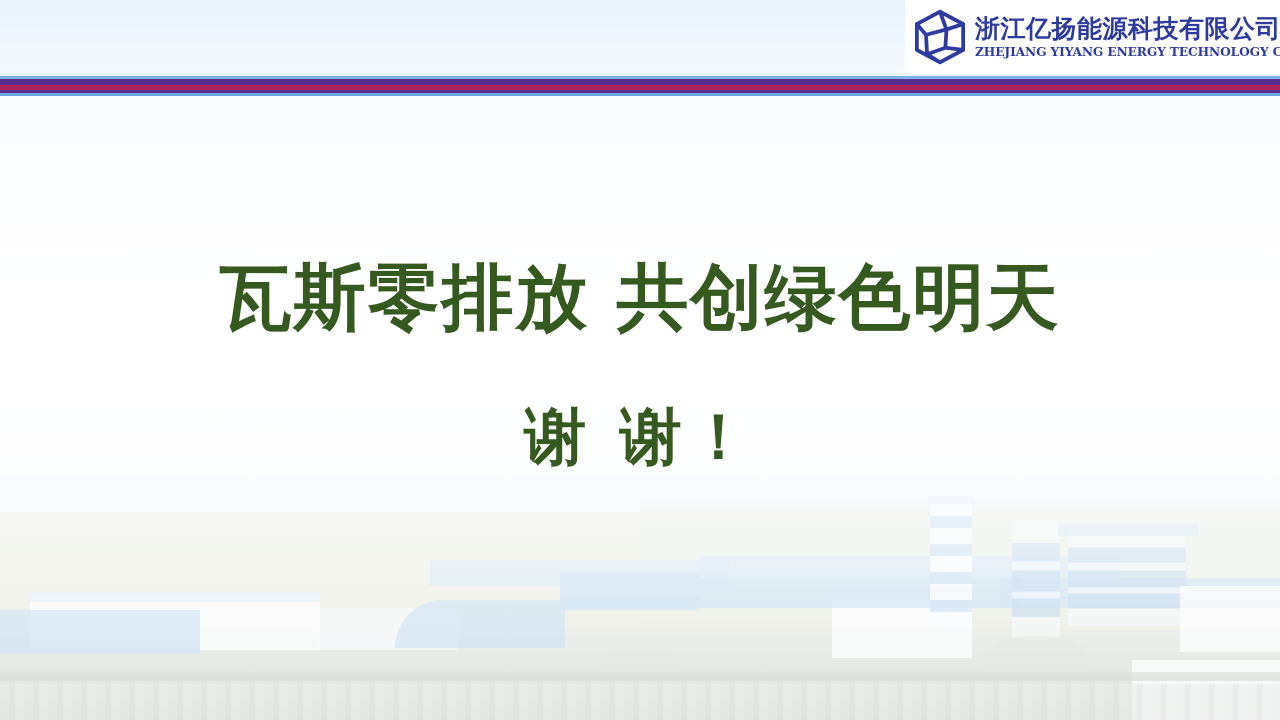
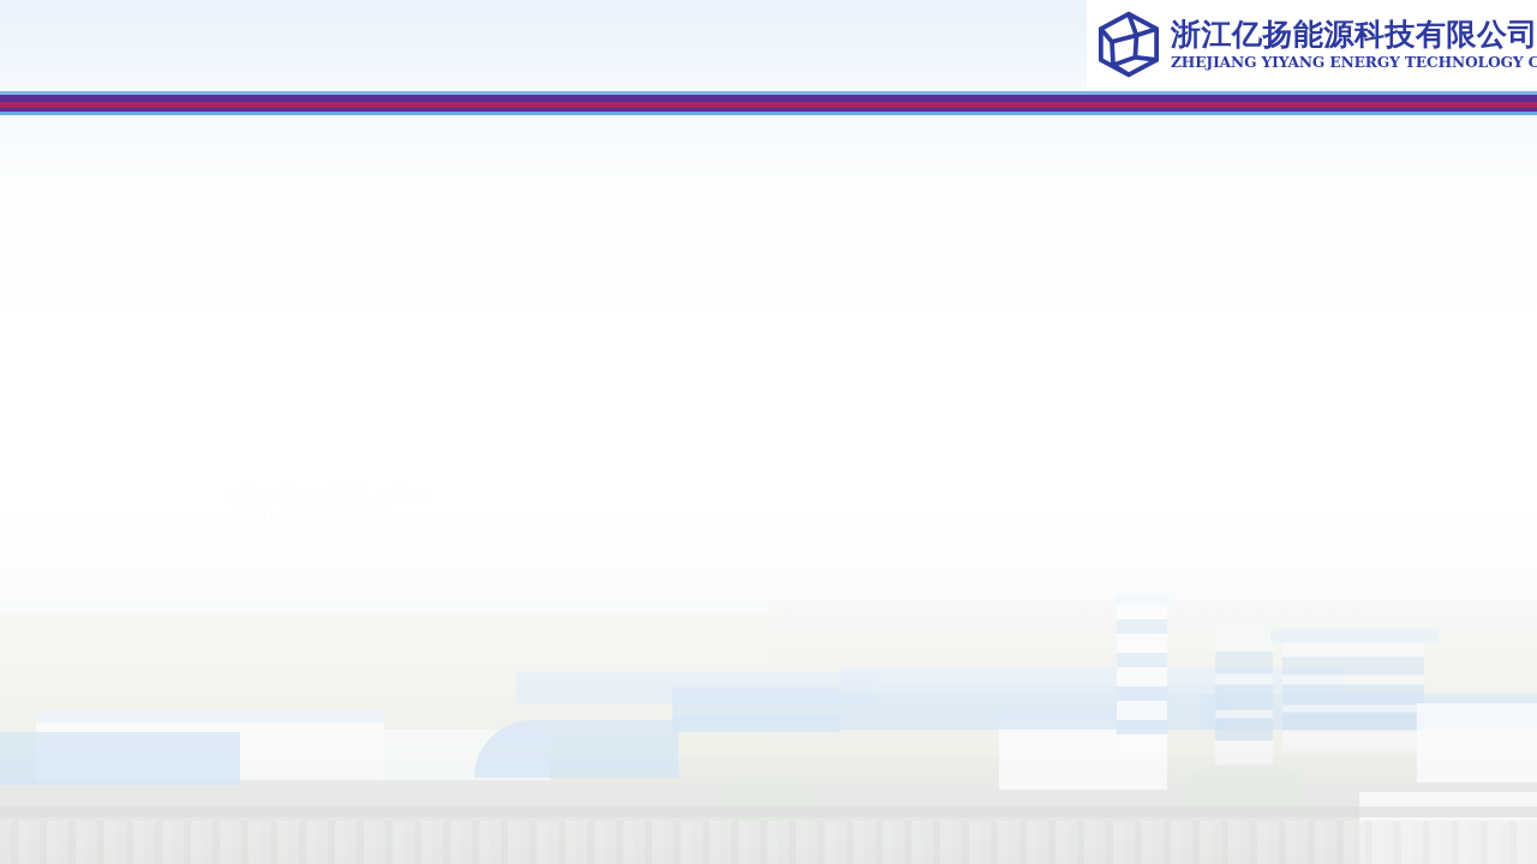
  浙江亿扬能源科技有限公司
  ZHEJIANG YIYANG ENERGY TECHNOLOGY C
- 瓦斯零排放 共创绿色明天
- 谢 谢！
